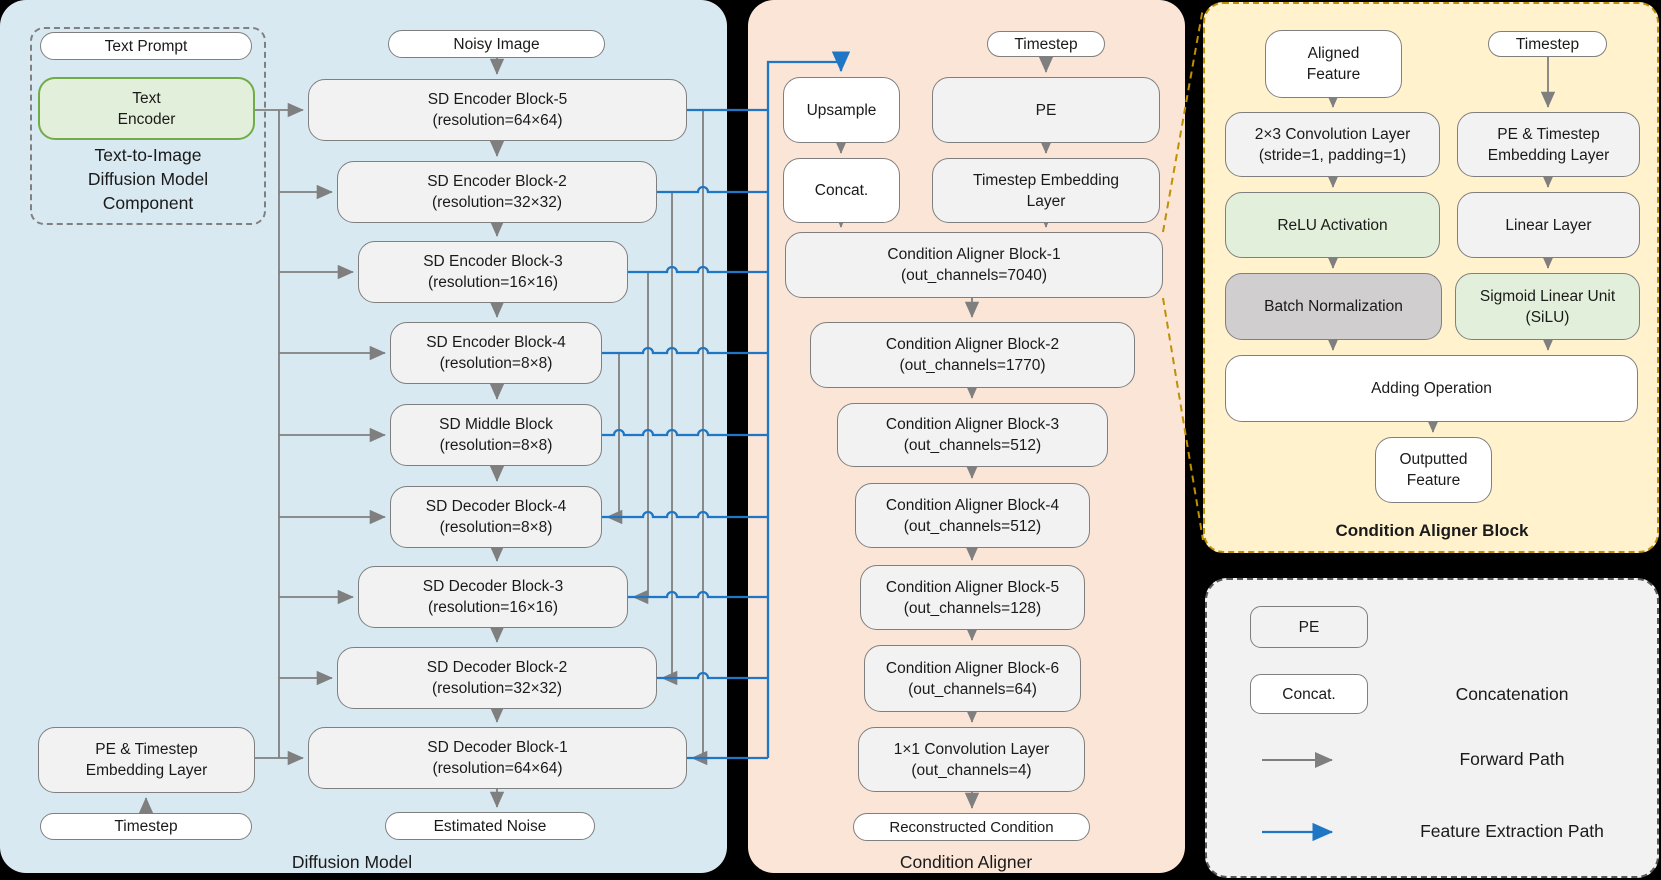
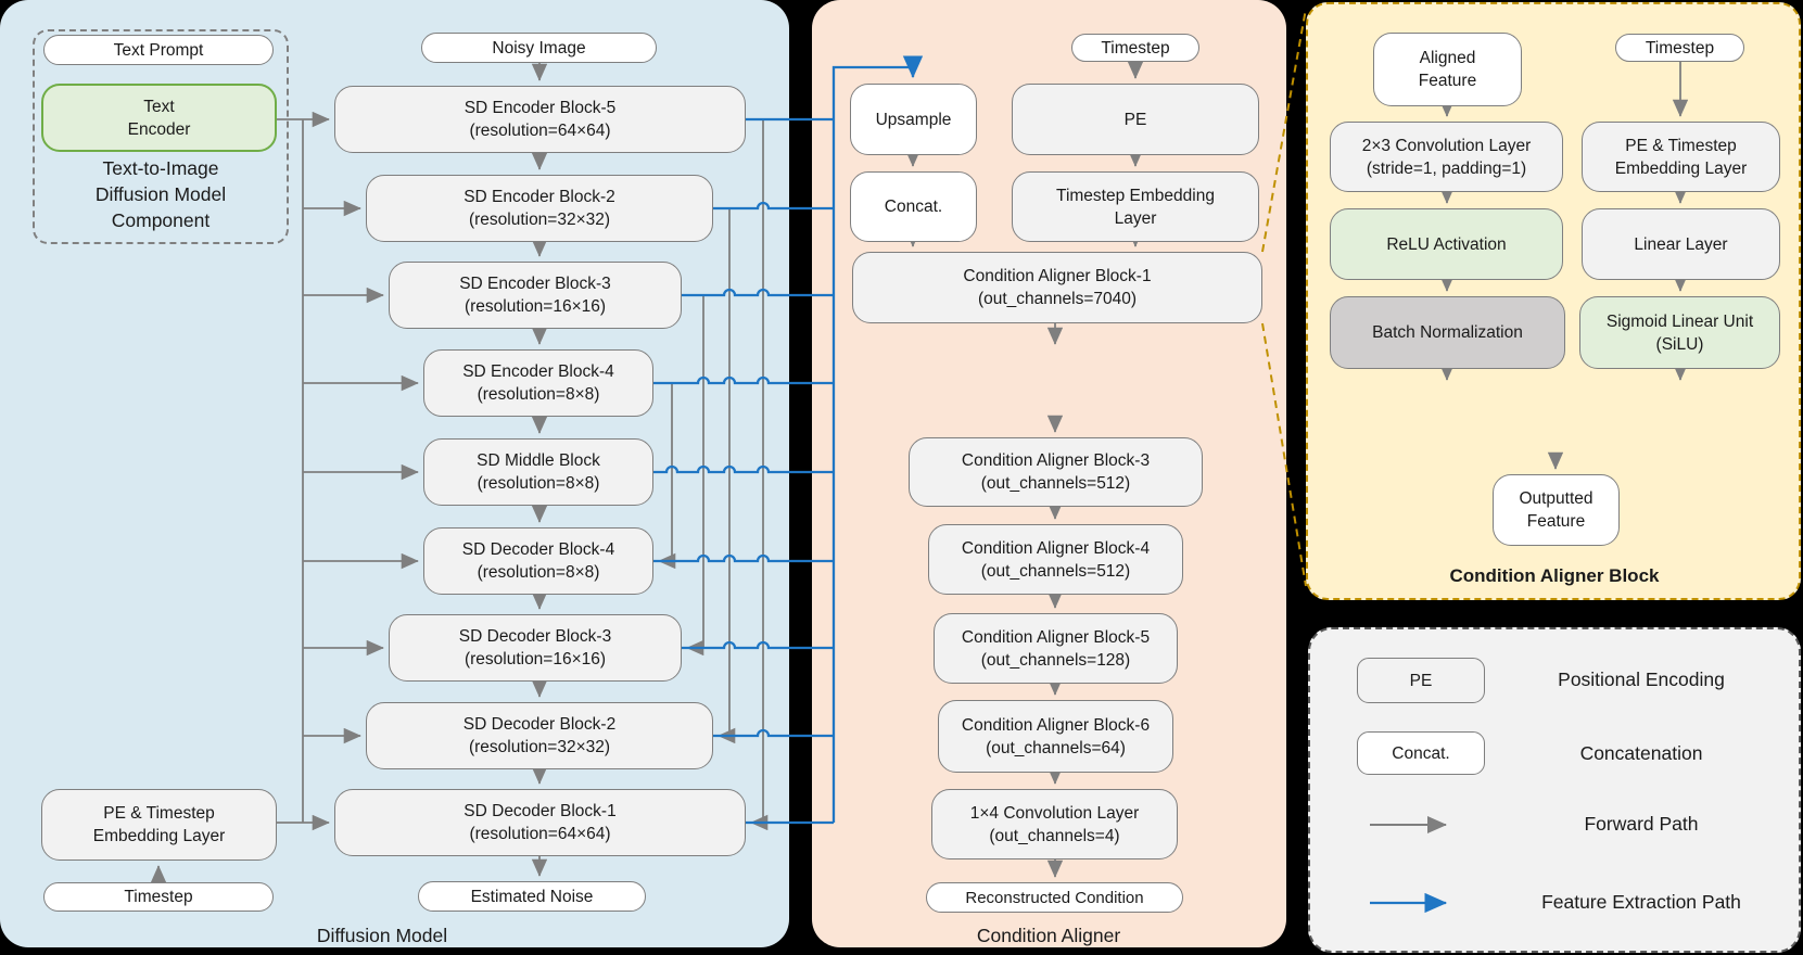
  Text Prompt
  Text
  Encoder
  Text-to-Image
  Diffusion Model
  Component
  Noisy Image
  SD Encoder Block-5
  (resolution=64×64)
  SD Encoder Block-2
  (resolution=32×32)
  SD Encoder Block-3
  (resolution=16×16)
  SD Encoder Block-4
  (resolution=8×8)
  SD Middle Block
  (resolution=8×8)
  SD Decoder Block-4
  (resolution=8×8)
  SD Decoder Block-3
  (resolution=16×16)
  SD Decoder Block-2
  (resolution=32×32)
  SD Decoder Block-1
  (resolution=64×64)
  PE & Timestep
  Embedding Layer
  Timestep
  Estimated Noise
  Diffusion Model
  Timestep
  Upsample
  PE
  Concat.
  Timestep Embedding
  Layer
  Condition Aligner Block-1
  (out_channels=7040)
- Condition Aligner Block-2
- (out_channels=1770)
  Condition Aligner Block-3
  (out_channels=512)
  Condition Aligner Block-4
  (out_channels=512)
  Condition Aligner Block-5
  (out_channels=128)
  Condition Aligner Block-6
  (out_channels=64)
- 1×1 Convolution Layer
+ 1×4 Convolution Layer
  (out_channels=4)
  Reconstructed Condition
  Condition Aligner
  Aligned
  Feature
  Timestep
  2×3 Convolution Layer
  (stride=1, padding=1)
  PE & Timestep
  Embedding Layer
  ReLU Activation
  Linear Layer
  Batch Normalization
  Sigmoid Linear Unit
  (SiLU)
- Adding Operation
  Outputted
  Feature
  Condition Aligner Block
  PE
+ Positional Encoding
  Concat.
  Concatenation
  Forward Path
  Feature Extraction Path
